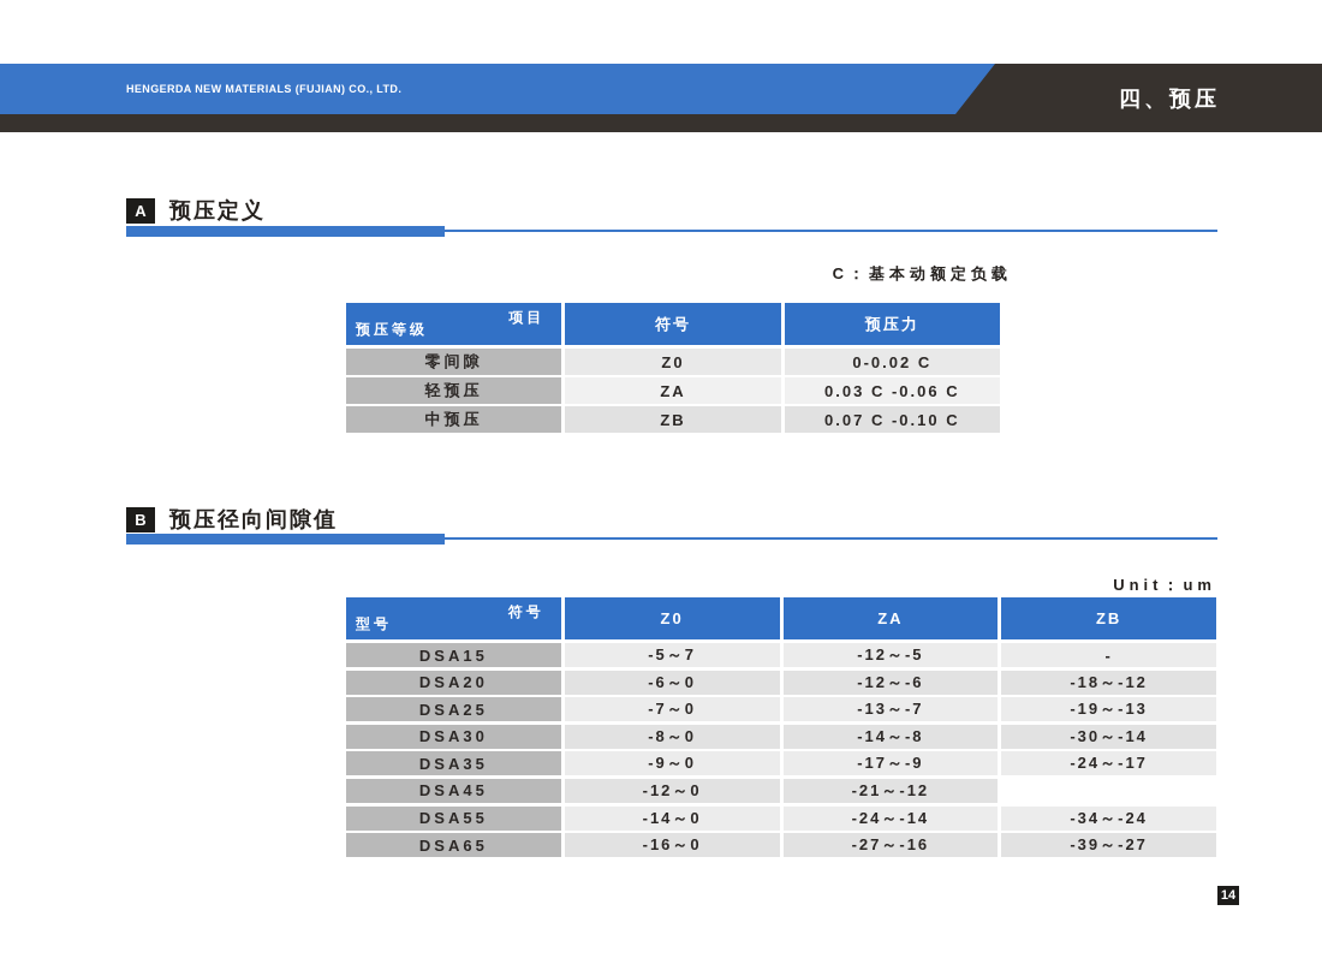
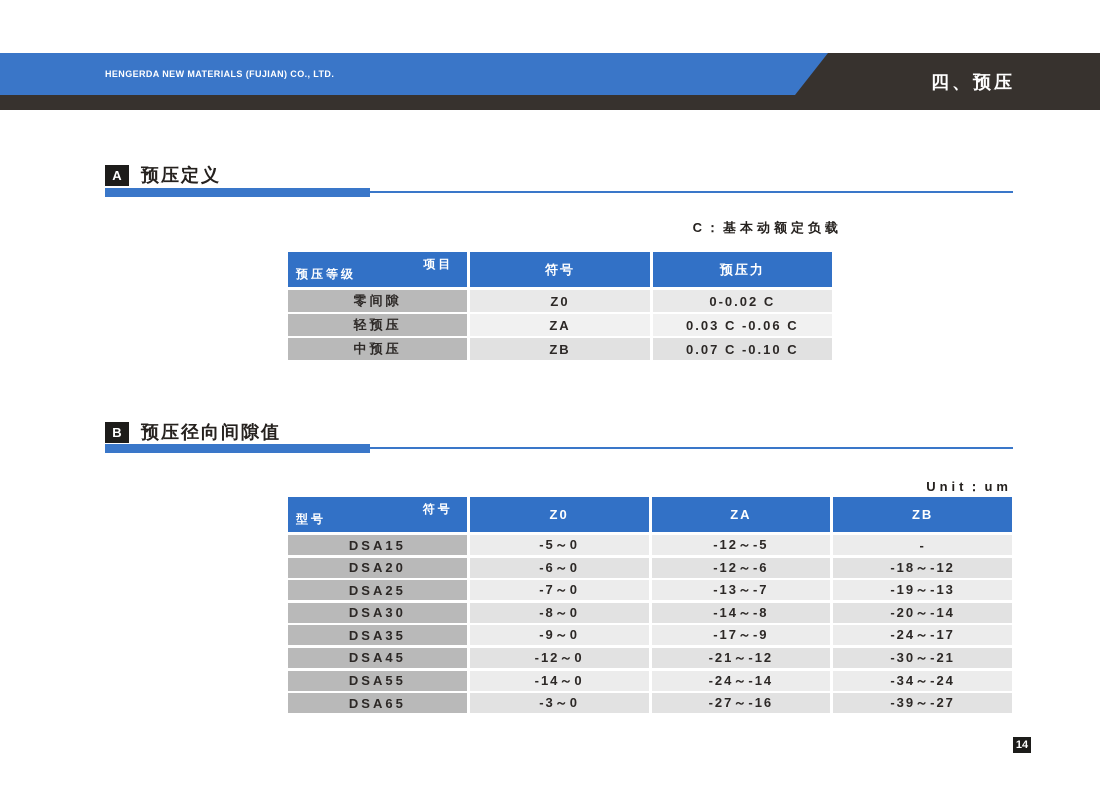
  HENGERDA NEW MATERIALS (FUJIAN) CO., LTD.
  四、预压
  A
  预压定义
  C：基本动额定负载
  项目
  预压等级
  符号
  预压力
  零间隙
  Z0
  0-0.02 C
  轻预压
  ZA
  0.03 C -0.06 C
  中预压
  ZB
  0.07 C -0.10 C
  B
  预压径向间隙值
  Unit：um
  符号
  型号
  Z0
  ZA
  ZB
  DSA15
- -5～7
+ -5～0
  -12～-5
  -
  DSA20
  -6～0
  -12～-6
  -18～-12
  DSA25
  -7～0
  -13～-7
  -19～-13
  DSA30
  -8～0
  -14～-8
- -30～-14
+ -20～-14
  DSA35
  -9～0
  -17～-9
  -24～-17
  DSA45
  -12～0
  -21～-12
+ -30～-21
  DSA55
  -14～0
  -24～-14
  -34～-24
  DSA65
- -16～0
+ -3～0
  -27～-16
  -39～-27
  14
